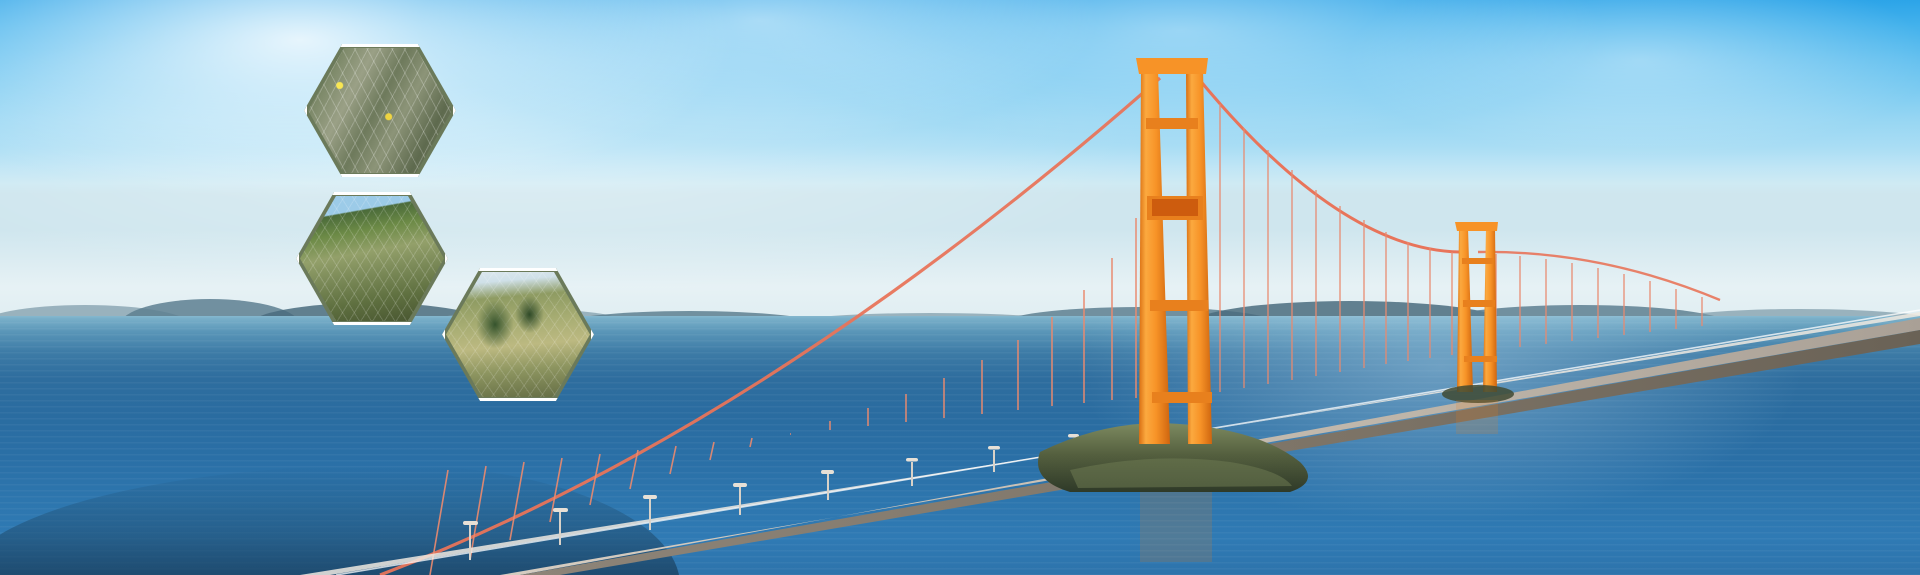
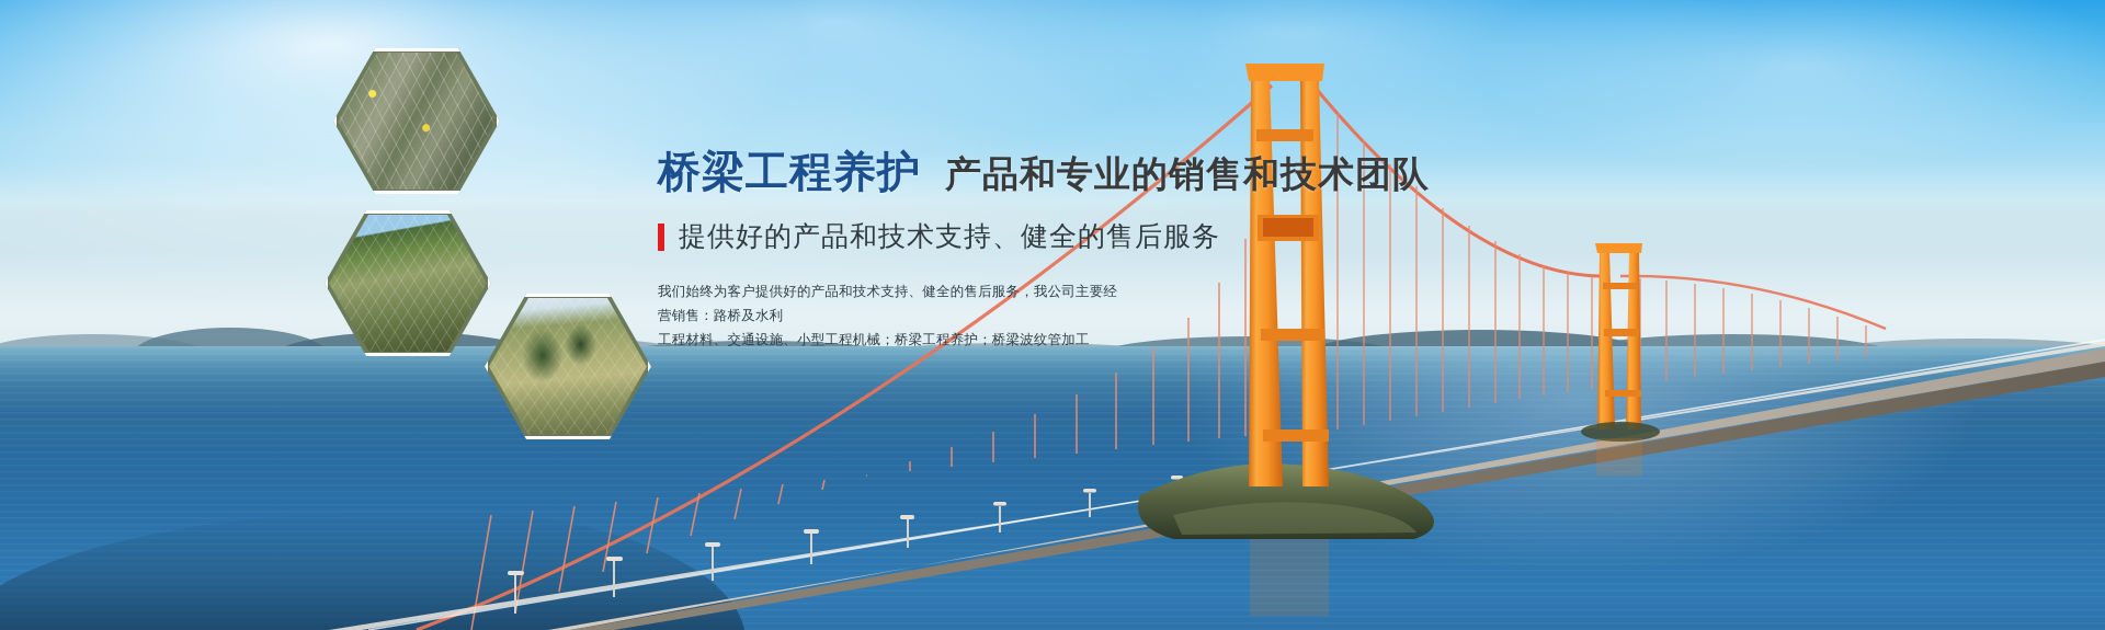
+ 桥梁工程养护
+ 产品和专业的销售和技术团队
+ 提供好的产品和技术支持、健全的售后服务
+ 我们始终为客户提供好的产品和技术支持、健全的售后服务，我公司主要经营销售：路桥及水利
+ 工程材料、交通设施、小型工程机械；桥梁工程养护；桥梁波纹管加工
